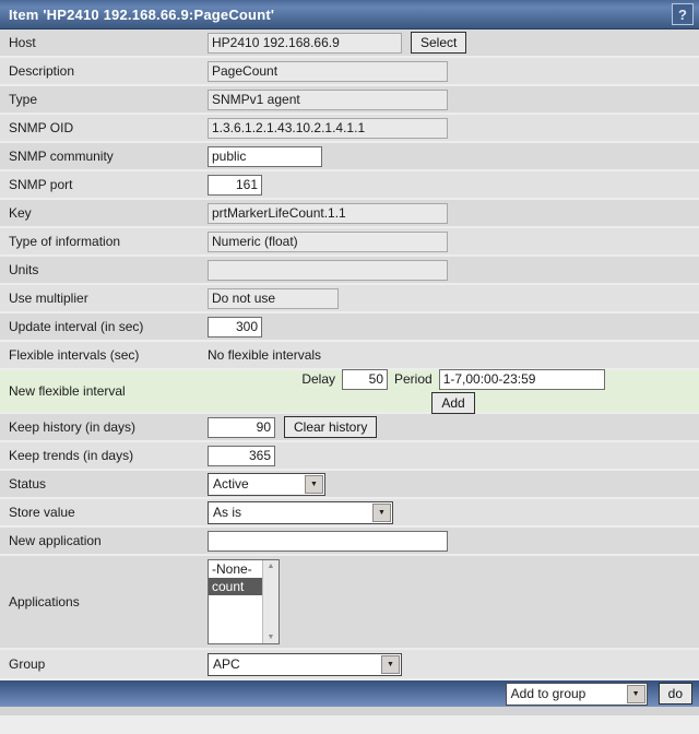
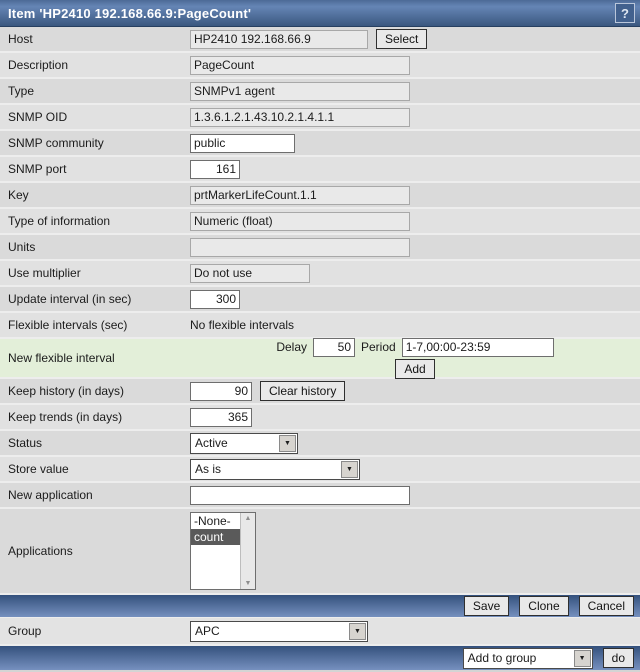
  Item 'HP2410 192.168.66.9:PageCount'
  ?
  Host
  HP2410 192.168.66.9
  Select
  Description
  PageCount
  Type
  SNMPv1 agent
  SNMP OID
  1.3.6.1.2.1.43.10.2.1.4.1.1
  SNMP community
  public
  SNMP port
  161
  Key
  prtMarkerLifeCount.1.1
  Type of information
  Numeric (float)
  Units
  Use multiplier
  Do not use
  Update interval (in sec)
  300
  Flexible intervals (sec)
  No flexible intervals
  New flexible interval
  Delay
  50
  Period
  1-7,00:00-23:59
  Add
  Keep history (in days)
  90
  Clear history
  Keep trends (in days)
  365
  Status
  Active
  Store value
  As is
  New application
  Applications
  -None-
  count
+ Save
+ Clone
+ Cancel
  Group
  APC
  Add to group
  do
